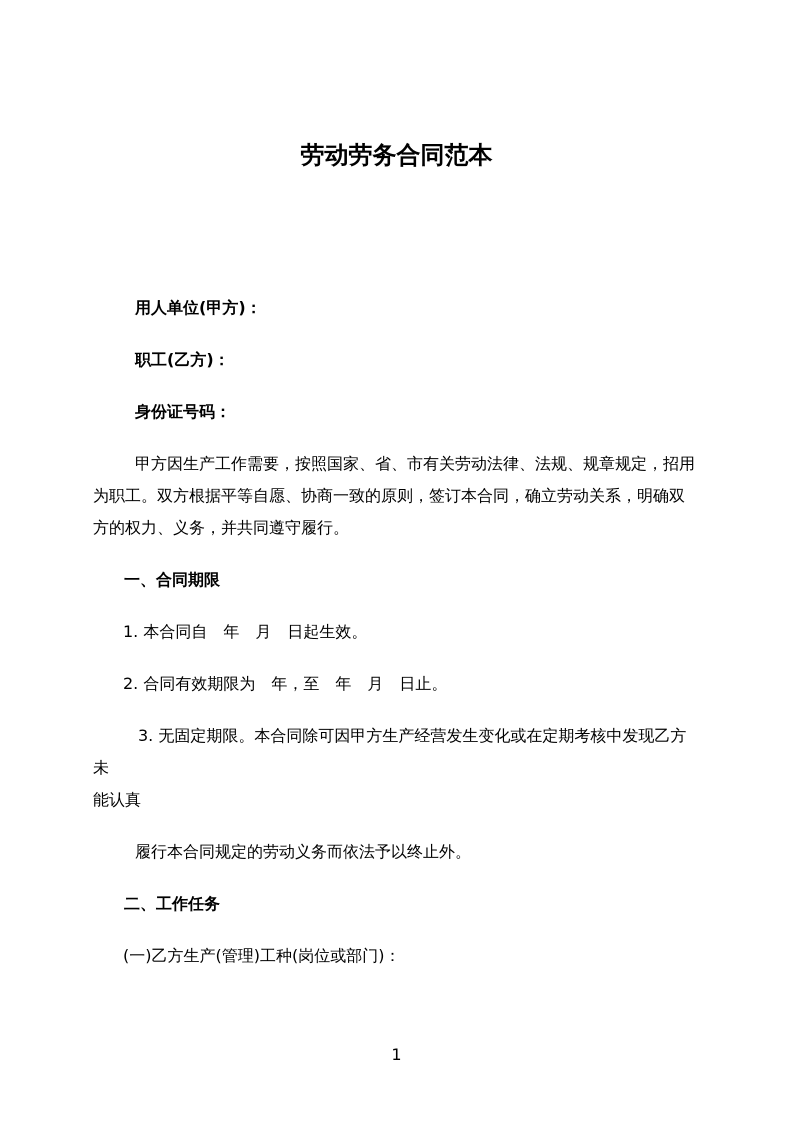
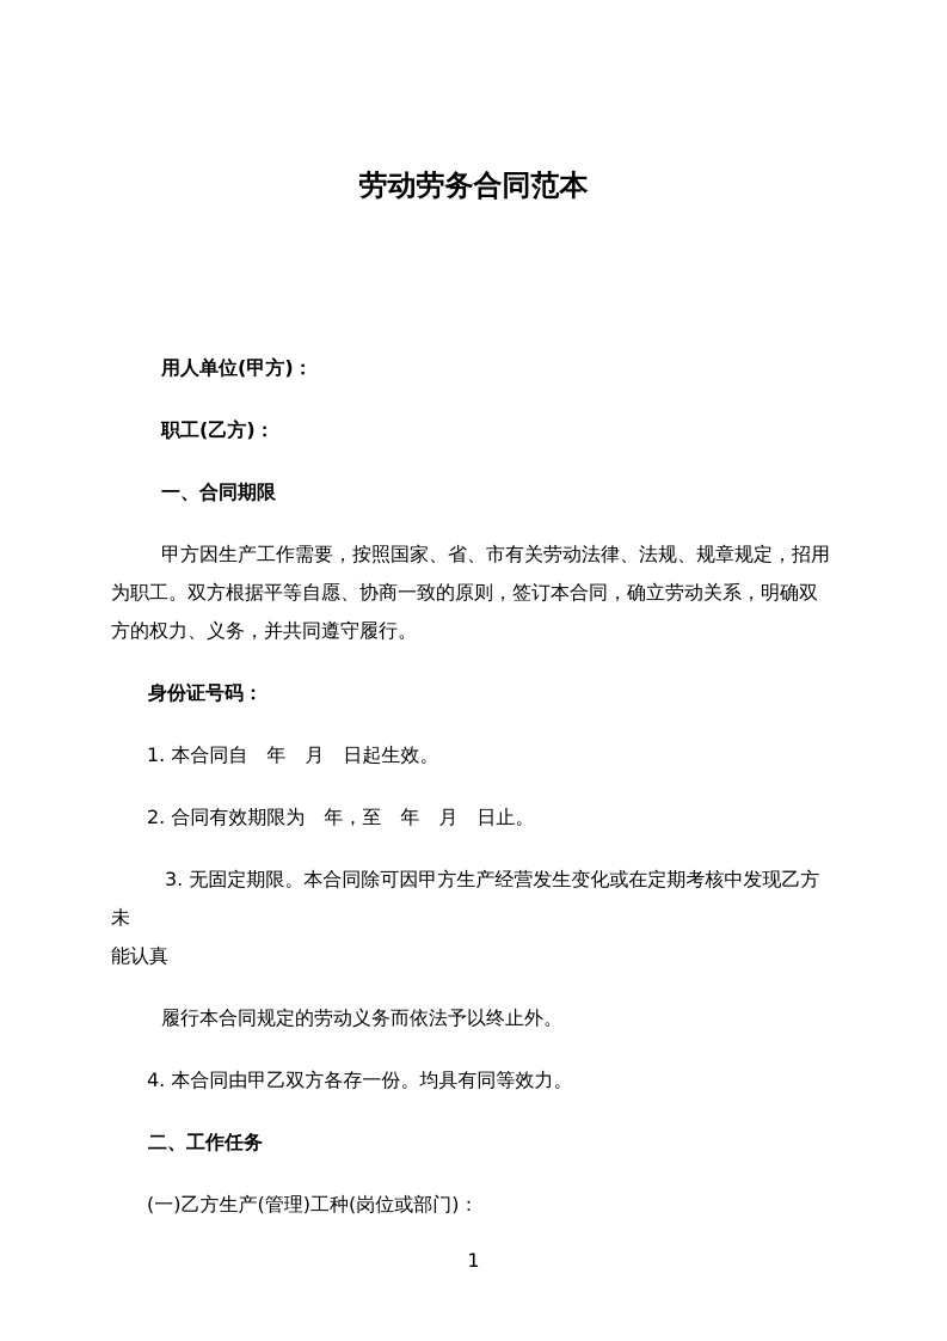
  劳动劳务合同范本
  用人单位(甲方)：
  职工(乙方)：
- 身份证号码：
+ 一、合同期限
  甲方因生产工作需要，按照国家、省、市有关劳动法律、法规、规章规定，招用
  为职工。双方根据平等自愿、协商一致的原则，签订本合同，确立劳动关系，明确双
  方的权力、义务，并共同遵守履行。
- 一、合同期限
+ 身份证号码：
  1. 本合同自 年 月 日起生效。
  2. 合同有效期限为 年，至 年 月 日止。
  3. 无固定期限。本合同除可因甲方生产经营发生变化或在定期考核中发现乙方未
  能认真
  履行本合同规定的劳动义务而依法予以终止外。
+ 4. 本合同由甲乙双方各存一份。均具有同等效力。
  二、工作任务
  (一)乙方生产(管理)工种(岗位或部门)：
  1
